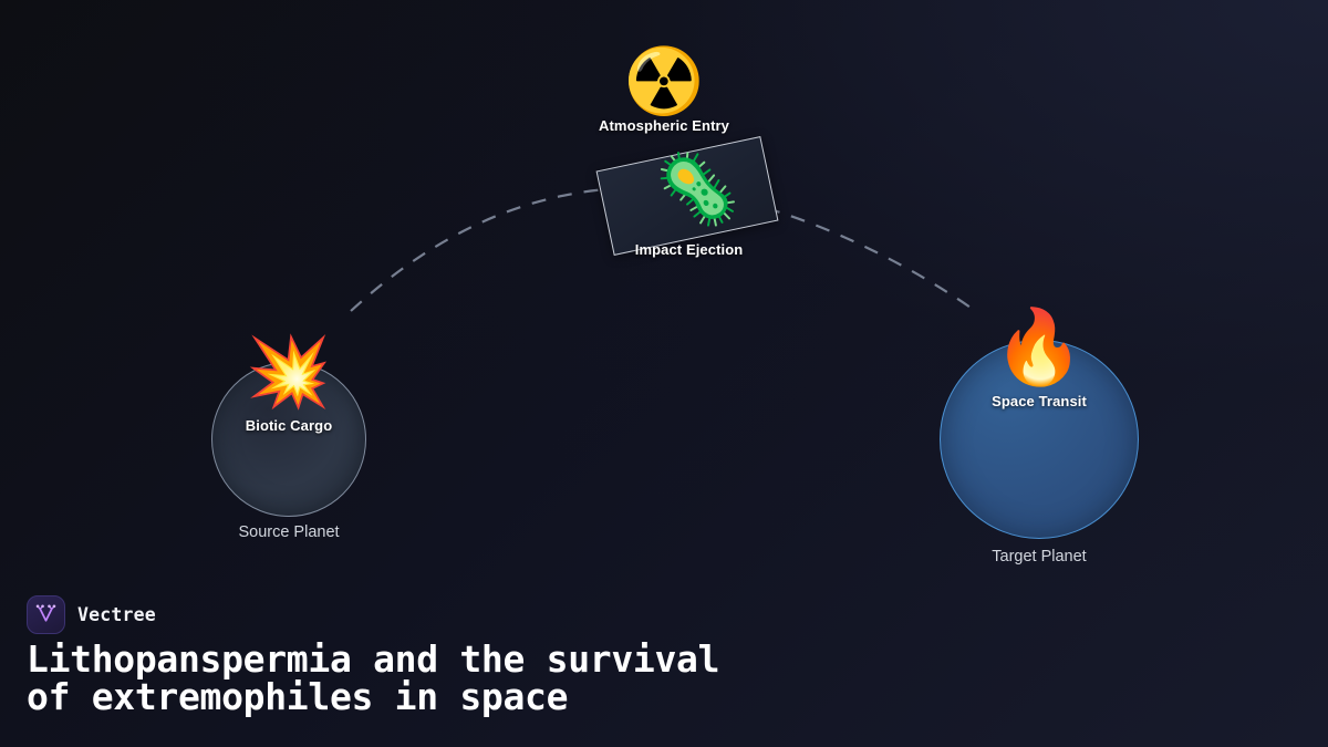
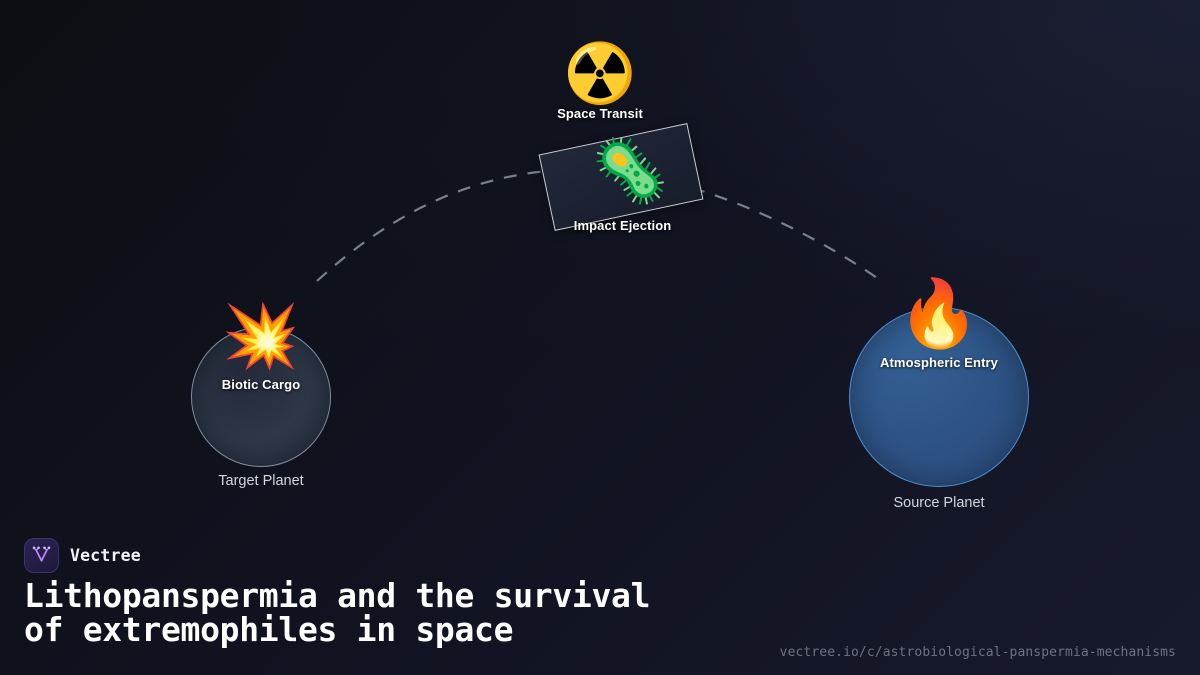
  💥
  Biotic Cargo
- Source Planet
+ Target Planet
  ☢️
- Atmospheric Entry
+ Space Transit
  🦠
  Impact Ejection
  🔥
- Space Transit
+ Atmospheric Entry
- Target Planet
+ Source Planet
  Vectree
  Lithopanspermia and the survival
  of extremophiles in space
+ vectree.io/c/astrobiological-panspermia-mechanisms
